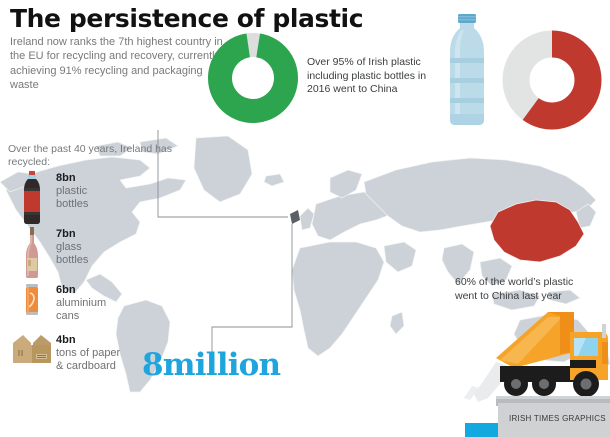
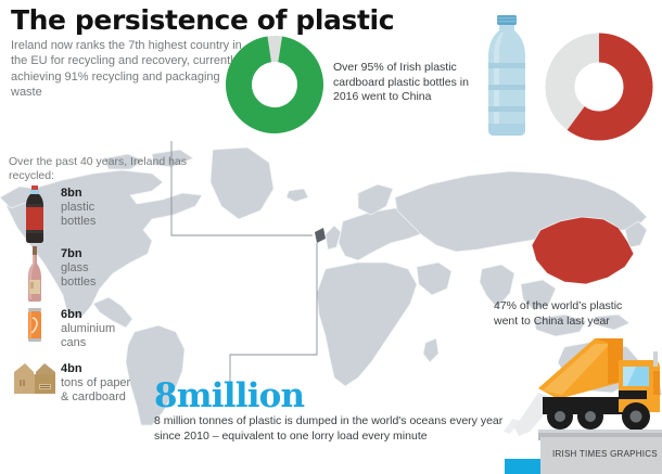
  The persistence of plastic
  Ireland now ranks the 7th highest country in the EU for recycling and recovery, currentl achieving 91% recycling and packaging waste
- Over 95% of Irish plastic including plastic bottles in 2016 went to China
+ Over 95% of Irish plastic cardboard plastic bottles in 2016 went to China
- 60% of the world’s plastic went to China last year
+ 47% of the world’s plastic went to China last year
  Over the past 40 years, Ireland has recycled:
  8bn
  plastic
  bottles
  7bn
  glass
  bottles
  6bn
  aluminium
  cans
  4bn
  tons of paper
  & cardboard
  8million
+ 8 million tonnes of plastic is dumped in the world's oceans every year since 2010 – equivalent to one lorry load every minute
  IRISH TIMES GRAPHICS
